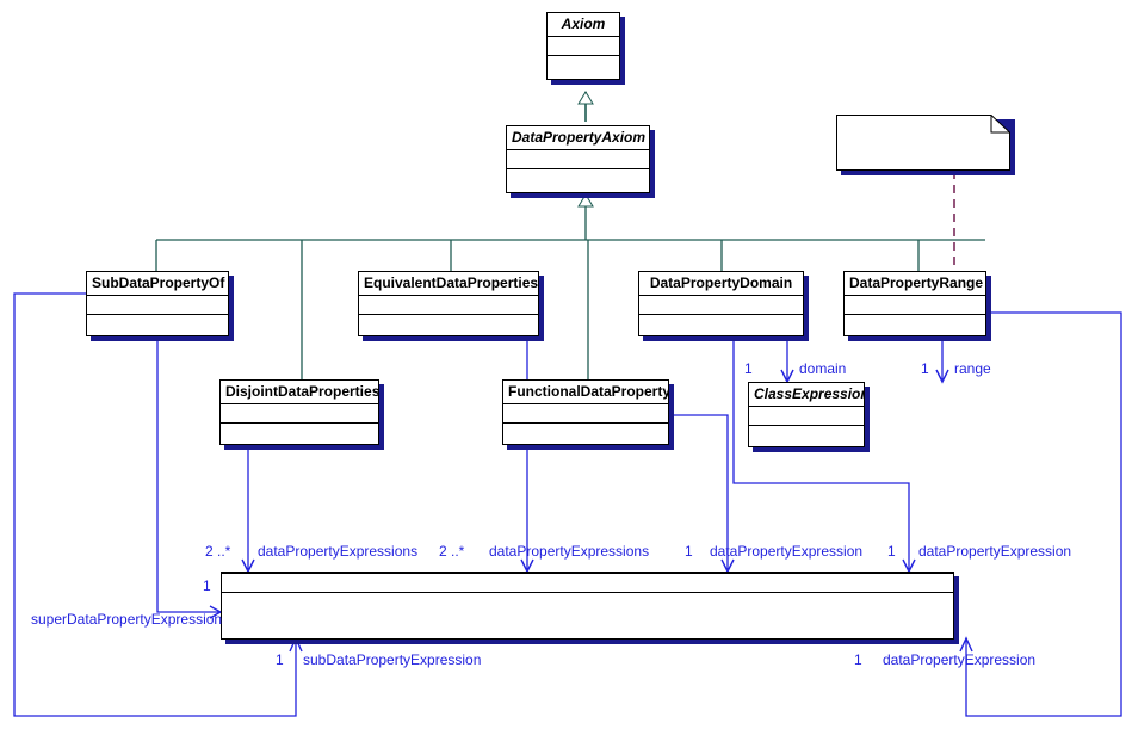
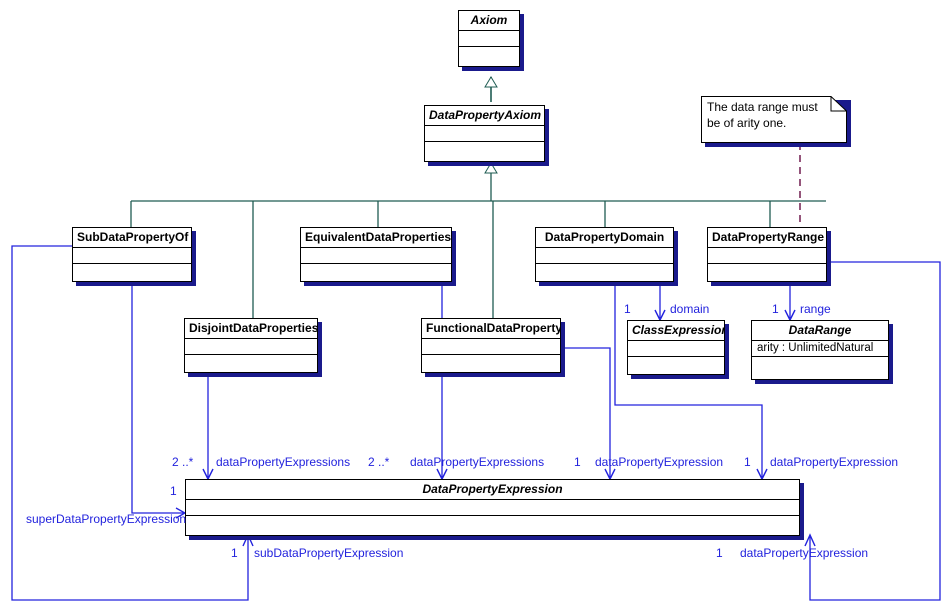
  Axiom
  DataPropertyAxiom
  SubDataPropertyOf
  EquivalentDataProperties
  DataPropertyDomain
  DataPropertyRange
  DisjointDataProperties
  FunctionalDataProperty
  ClassExpressio
+ DataRange
+ arity : UnlimitedNatural
+ DataPropertyExpression
+ The data range must
+ be of arity one.
  1
  domain
  1
  range
  2 ..*
  dataPropertyExpressions
  2 ..*
  dataPropertyExpressions
  1
  dataPropertyExpression
  1
  dataPropertyExpression
  1
  superDataPropertyExpression
  1
  subDataPropertyExpression
  1
  dataPropertyExpression
